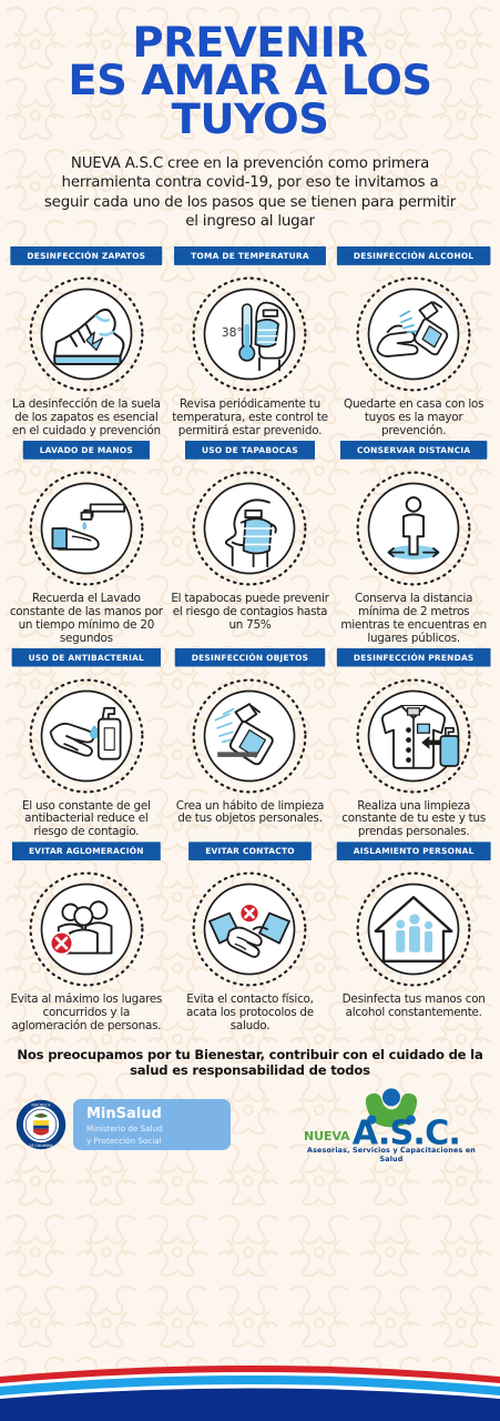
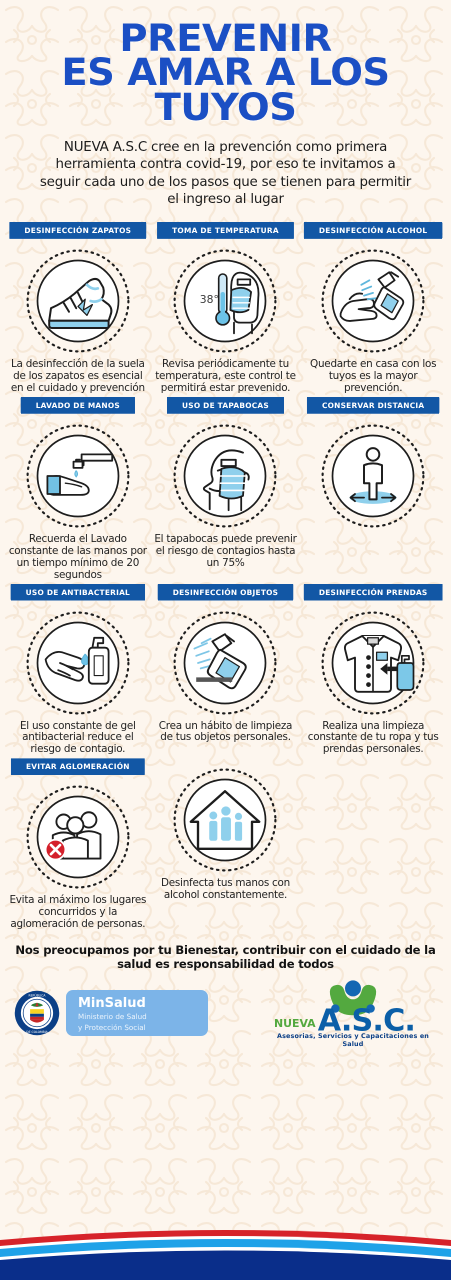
  PREVENIR
  ES AMAR A LOS TUYOS
  NUEVA A.S.C cree en la prevención como primera herramienta contra covid-19, por eso te invitamos a seguir cada uno de los pasos que se tienen para permitir el ingreso al lugar
  DESINFECCIÓN ZAPATOS
  La desinfección de la suela de los zapatos es esencial en el cuidado y prevención
  TOMA DE TEMPERATURA
  38°
  Revisa periódicamente tu temperatura, este control te permitirá estar prevenido.
  DESINFECCIÓN ALCOHOL
  Quedarte en casa con los tuyos es la mayor prevención.
  LAVADO DE MANOS
  Recuerda el Lavado constante de las manos por un tiempo mínimo de 20 segundos
  USO DE TAPABOCAS
  El tapabocas puede prevenir el riesgo de contagios hasta un 75%
  CONSERVAR DISTANCIA
- Conserva la distancia mínima de 2 metros mientras te encuentras en lugares públicos.
  USO DE ANTIBACTERIAL
  El uso constante de gel antibacterial reduce el riesgo de contagio.
  DESINFECCIÓN OBJETOS
  Crea un hábito de limpieza de tus objetos personales.
  DESINFECCIÓN PRENDAS
- Realiza una limpieza constante de tu este y tus prendas personales.
+ Realiza una limpieza constante de tu ropa y tus prendas personales.
  EVITAR AGLOMERACIÓN
  Evita al máximo los lugares concurridos y la aglomeración de personas.
- EVITAR CONTACTO
- Evita el contacto físico, acata los protocolos de saludo.
- AISLAMIENTO PERSONAL
  Desinfecta tus manos con alcohol constantemente.
  Nos preocupamos por tu Bienestar, contribuir con el cuidado de la salud es responsabilidad de todos
  MinSalud
  Ministerio de Salud
  y Protección Social
  NUEVA
  A.S.C.
  Asesorias, Servicios y Capacitaciones en Salud
